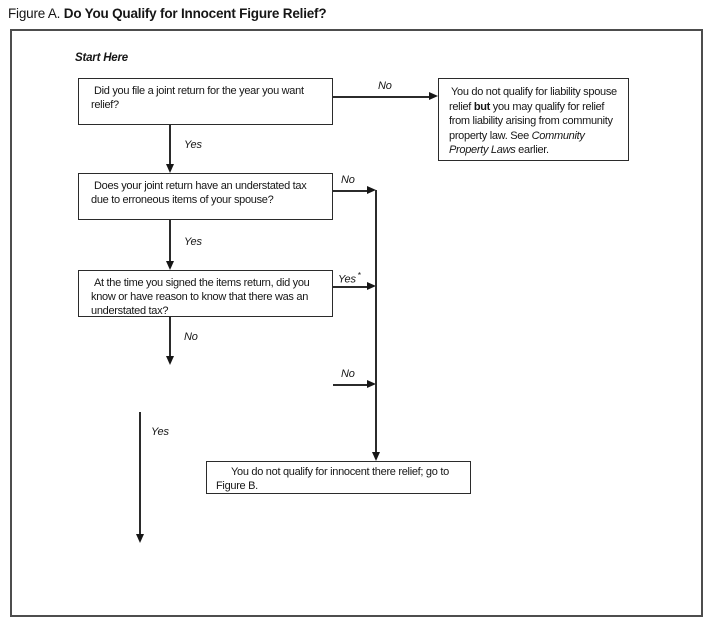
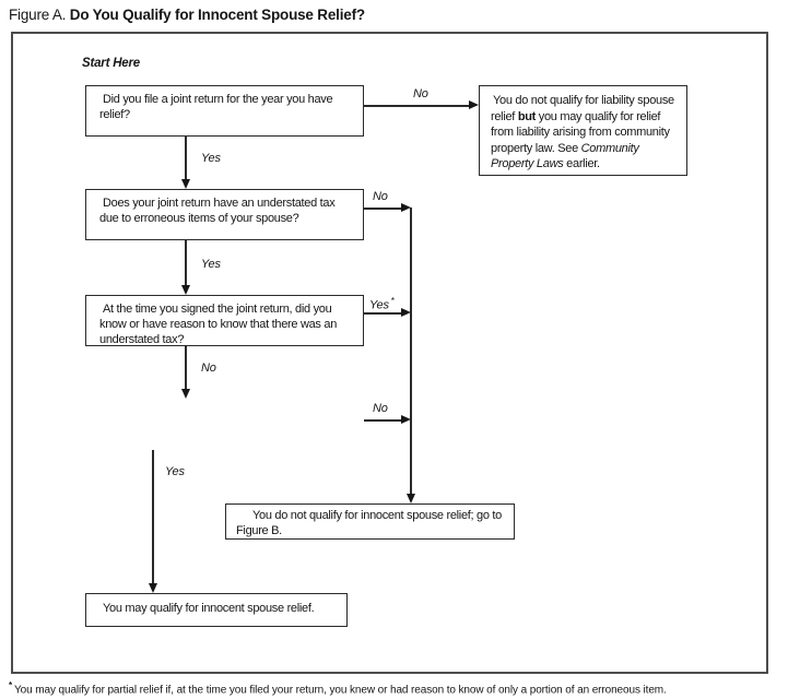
- Figure A. Do You Qualify for Innocent Figure Relief?
+ Figure A. Do You Qualify for Innocent Spouse Relief?
  Start Here
- Did you file a joint return for the year you want relief?
+ Did you file a joint return for the year you have relief?
  No
  You do not qualify for liability spouse relief but you may qualify for relief from liability arising from community property law. See Community Property Laws earlier.
  Yes
  Does your joint return have an understated tax due to erroneous items of your spouse?
  No
  Yes
- At the time you signed the items return, did you know or have reason to know that there was an understated tax?
+ At the time you signed the joint return, did you know or have reason to know that there was an understated tax?
  Yes *
  No
  No
- You do not qualify for innocent there relief; go to Figure B.
+ You do not qualify for innocent spouse relief; go to Figure B.
  Yes
+ You may qualify for innocent spouse relief.
+ * You may qualify for partial relief if, at the time you filed your return, you knew or had reason to know of only a portion of an erroneous item.
